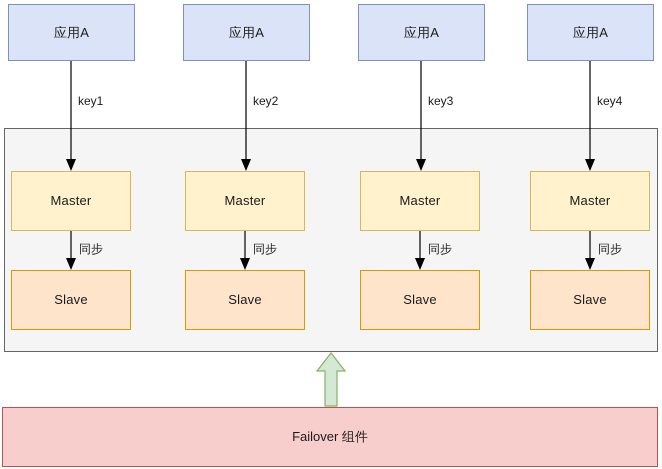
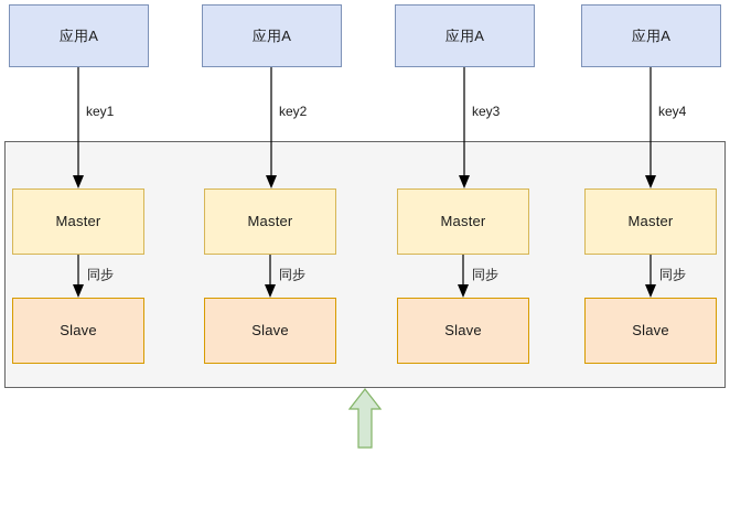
  应用A
  key1
  Master
  同步
  Slave
  应用A
  key2
  Master
  同步
  Slave
  应用A
  key3
  Master
  同步
  Slave
  应用A
  key4
  Master
  同步
  Slave
- Failover 组件
